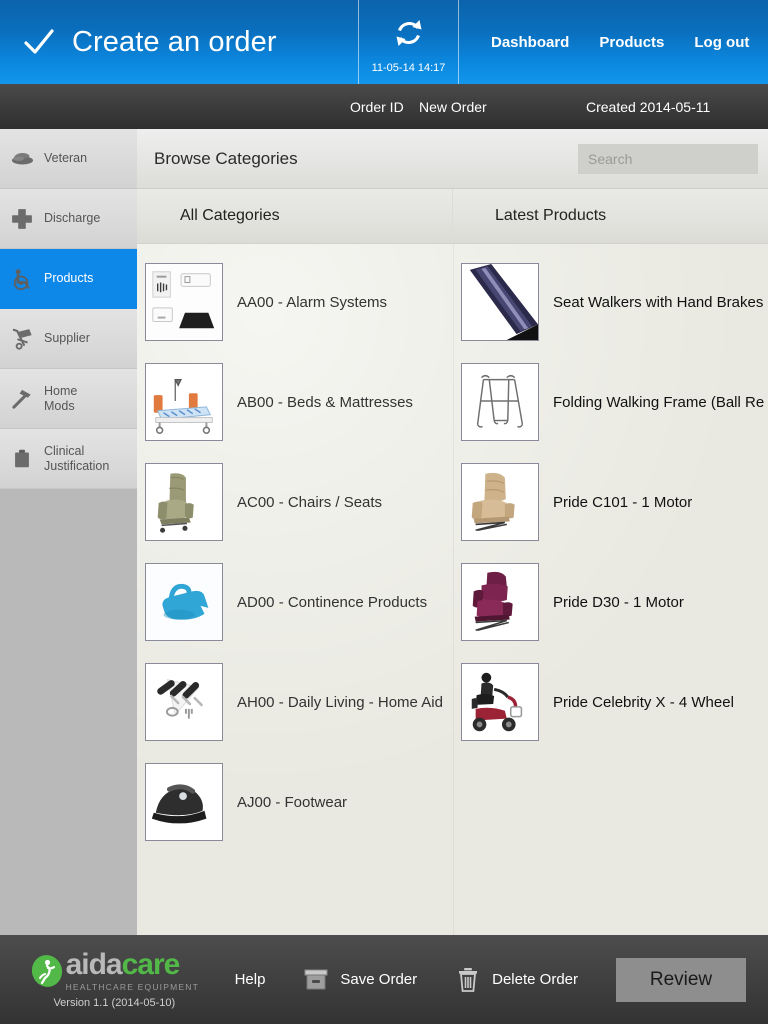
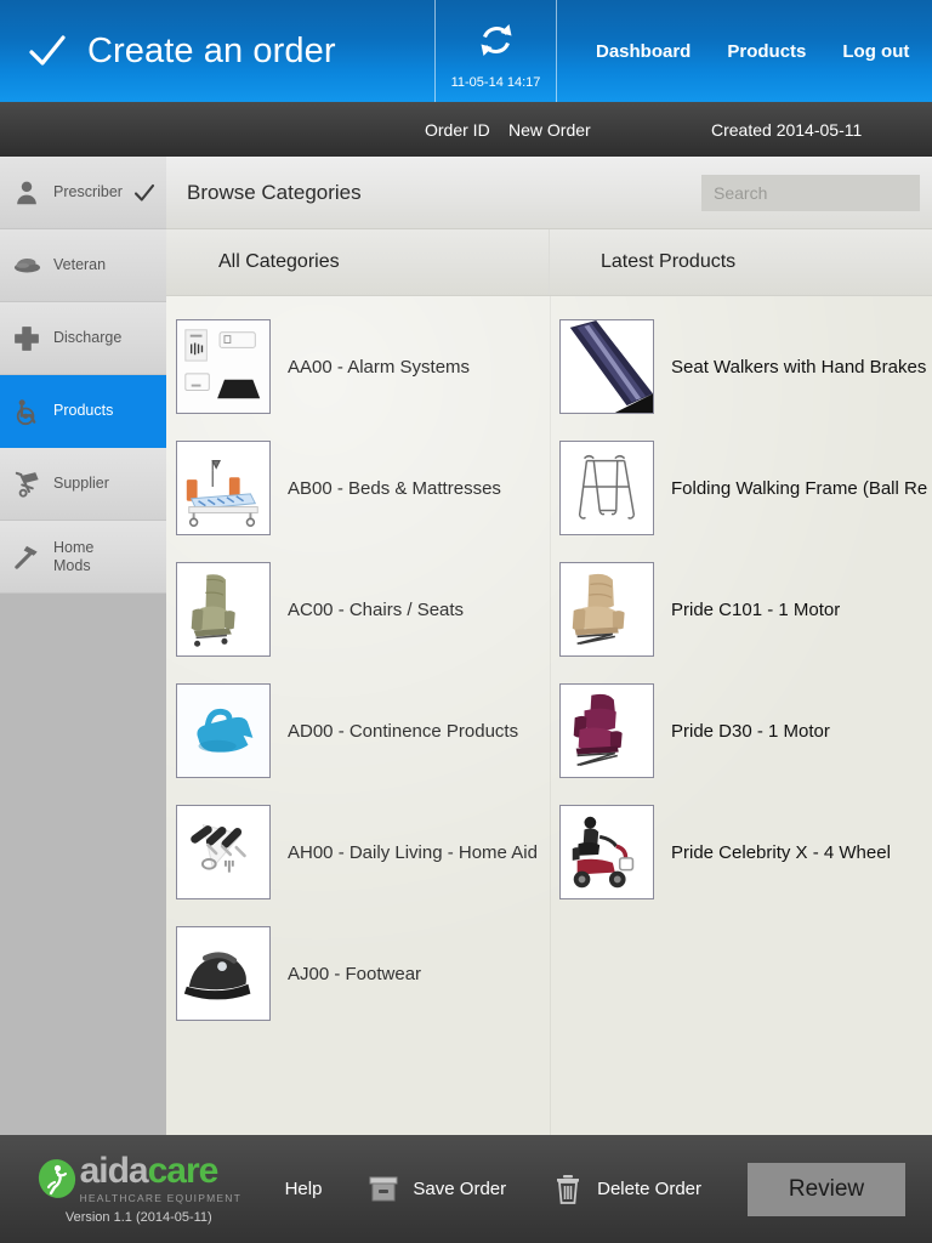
  Create an order
  11-05-14 14:17
  Dashboard
  Products
  Log out
  Order ID
  New Order
  Created 2014-05-11
+ Prescriber
  Veteran
  Discharge
  Products
  Supplier
  Home
  Mods
- Clinical
- Justification
  Browse Categories
  Search
  All Categories
  Latest Products
  AA00 - Alarm Systems
  AB00 - Beds & Mattresses
  AC00 - Chairs / Seats
  AD00 - Continence Products
  AH00 - Daily Living - Home Aid
  AJ00 - Footwear
  Seat Walkers with Hand Brakes
  Folding Walking Frame (Ball Re
  Pride C101 - 1 Motor
  Pride D30 - 1 Motor
  Pride Celebrity X - 4 Wheel
  aidacare
  HEALTHCARE EQUIPMENT
- Version 1.1 (2014-05-10)
+ Version 1.1 (2014-05-11)
  Help
  Save Order
  Delete Order
  Review
